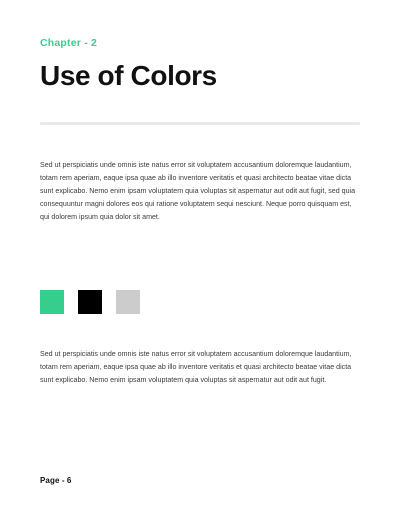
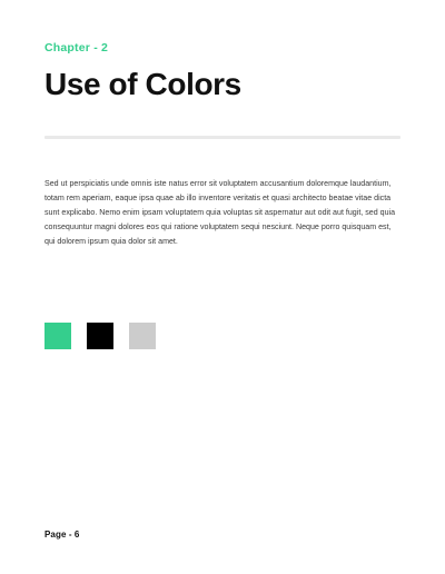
  Chapter - 2
  Use of Colors
  Sed ut perspiciatis unde omnis iste natus error sit voluptatem accusantium doloremque laudantium, totam rem aperiam, eaque ipsa quae ab illo inventore veritatis et quasi architecto beatae vitae dicta sunt explicabo. Nemo enim ipsam voluptatem quia voluptas sit aspernatur aut odit aut fugit, sed quia consequuntur magni dolores eos qui ratione voluptatem sequi nesciunt. Neque porro quisquam est, qui dolorem ipsum quia dolor sit amet.
- Sed ut perspiciatis unde omnis iste natus error sit voluptatem accusantium doloremque laudantium, totam rem aperiam, eaque ipsa quae ab illo inventore veritatis et quasi architecto beatae vitae dicta sunt explicabo. Nemo enim ipsam voluptatem quia voluptas sit aspernatur aut odit aut fugit.
  Page - 6
